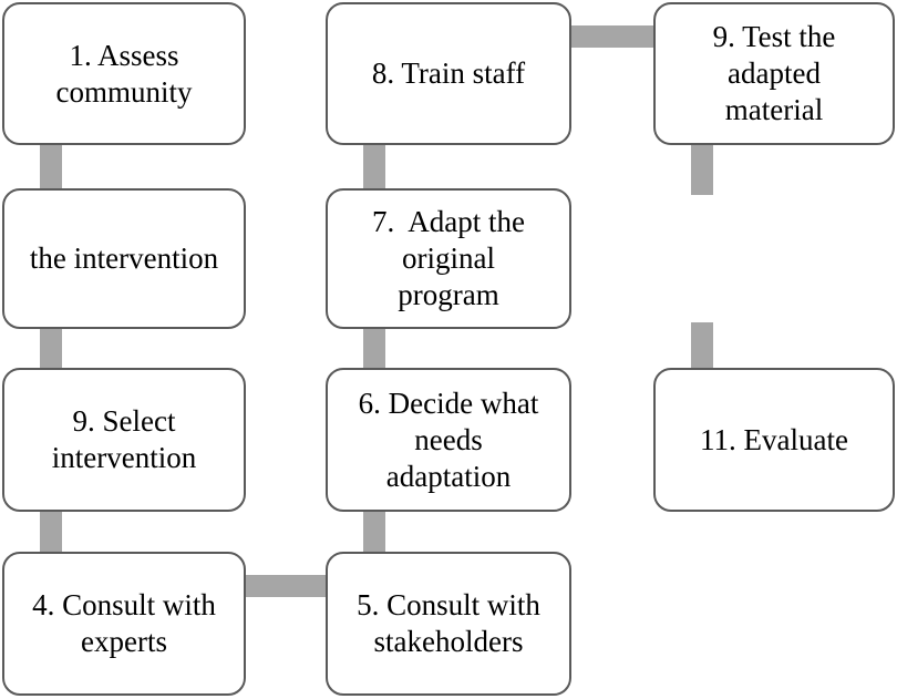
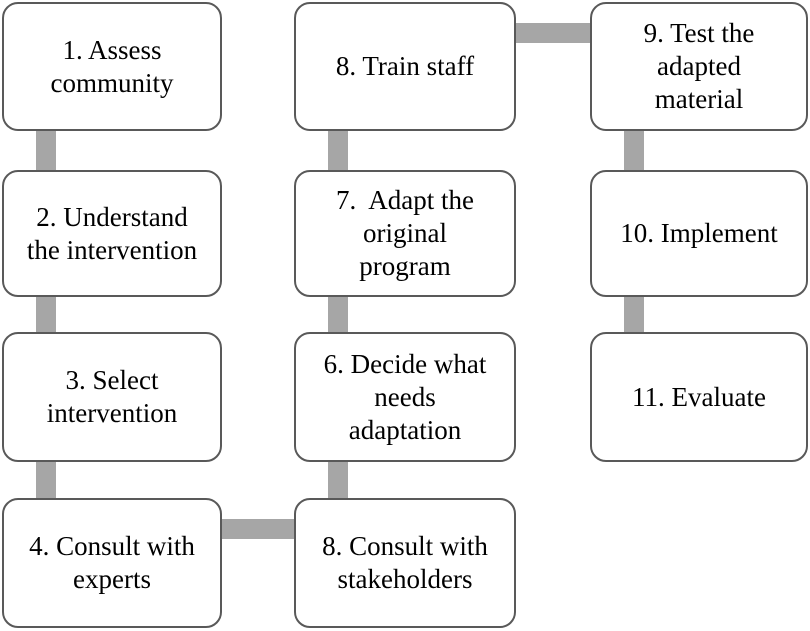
  1. Assess
  community
+ 2. Understand
  the intervention
- 9. Select
+ 3. Select
  intervention
  4. Consult with
  experts
- 5. Consult with
+ 8. Consult with
  stakeholders
  6. Decide what
  needs
  adaptation
  7. Adapt the
  original
  program
  8. Train staff
  9. Test the
  adapted
  material
+ 10. Implement
  11. Evaluate
